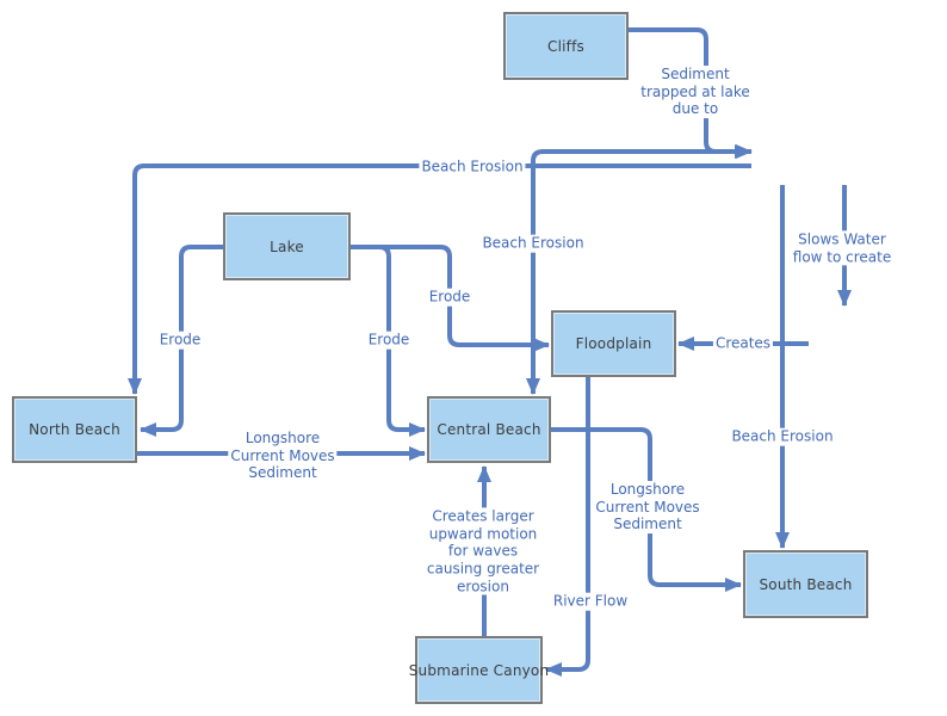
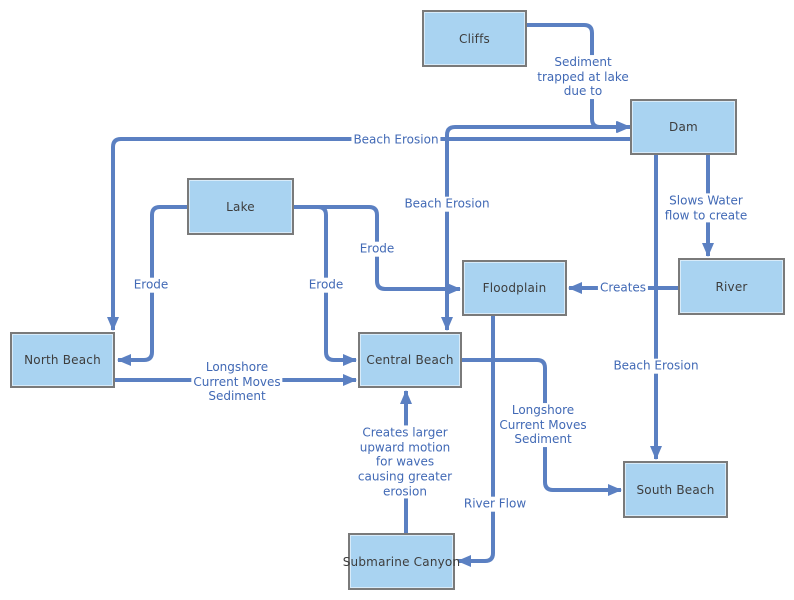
  Cliffs
+ Dam
+ River
  Lake
  Floodplain
  North Beach
  Central Beach
  South Beach
  Submarine Canyon
  Sediment
  trapped at lake
  due to
  Beach Erosion
  Beach Erosion
  Slows Water
  flow to create
  Creates
  Beach Erosion
  Erode
  Erode
  Erode
  Longshore
  Current Moves
  Sediment
  Longshore
  Current Moves
  Sediment
  River Flow
  Creates larger
  upward motion
  for waves
  causing greater
  erosion
